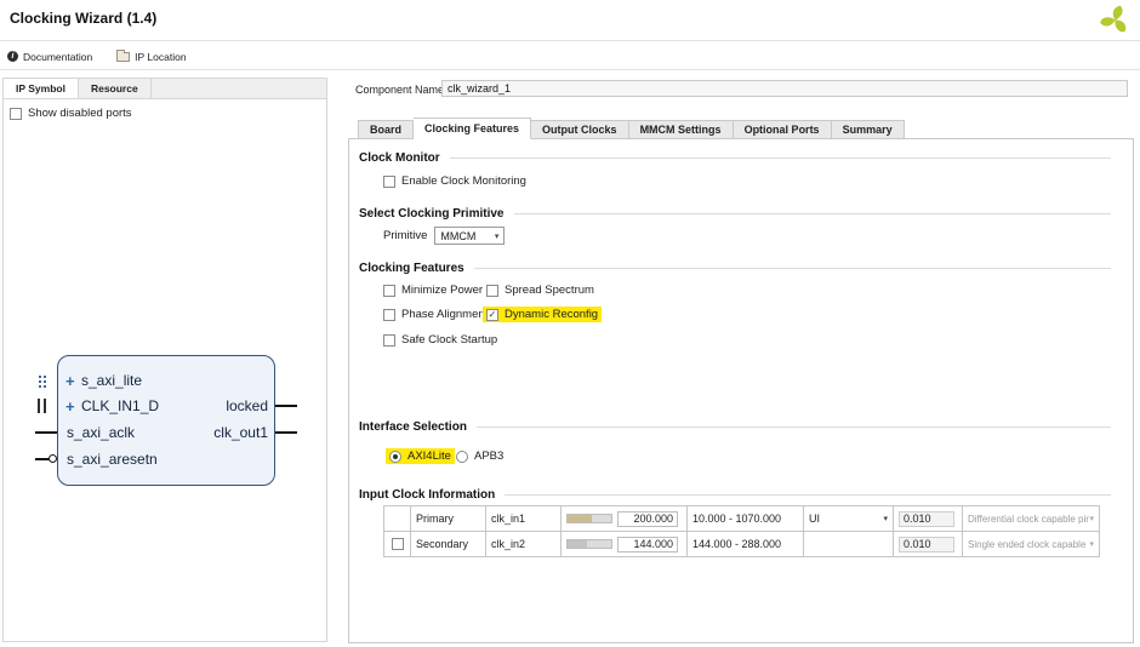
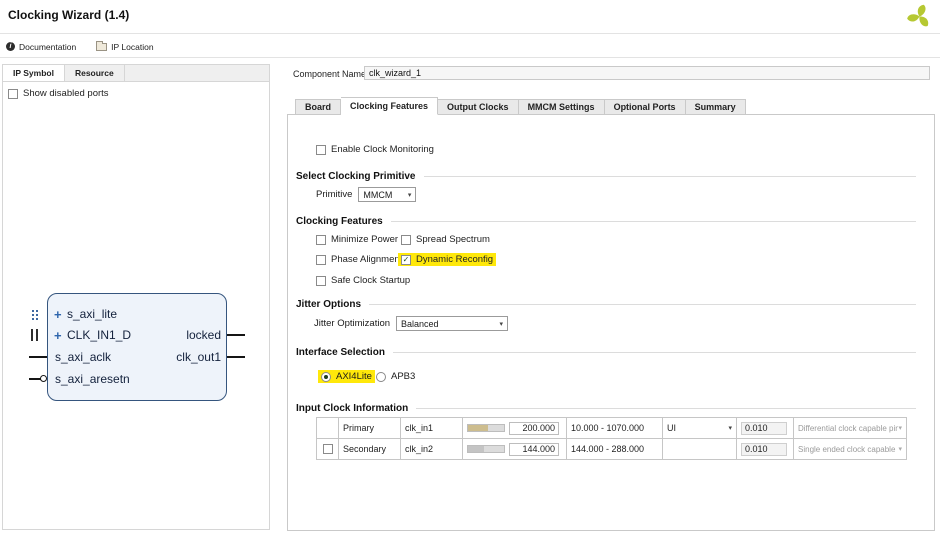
  Clocking Wizard (1.4)
  Documentation
  IP Location
  IP Symbol
  Resource
  Show disabled ports
  +
  +
  s_axi_lite
  CLK_IN1_D
  s_axi_aclk
  s_axi_aresetn
  locked
  clk_out1
  Component Nam
  clk_wizard_1
  Board
  Clocking Features
  Output Clocks
  MMCM Settings
  Optional Ports
  Summary
- Clock Monitor
  Enable Clock Monitoring
  Select Clocking Primitive
  Primitive
  MMCM
  Clocking Features
  Minimize Power
  Spread Spectrum
  Phase Alignme
  ✓
  Dynamic Reconfig
  Safe Clock Startup
+ Jitter Options
+ Jitter Optimization
+ Balanced
  Interface Selection
  AXI4Lite
  APB3
  Input Clock Information
  	Primary	clk_in1	200.000	10.000 - 1070.000	UI	0.010	Differential clock capable pin
  	Secondary	clk_in2	144.000	144.000 - 288.000		0.010	Single ended clock capable
